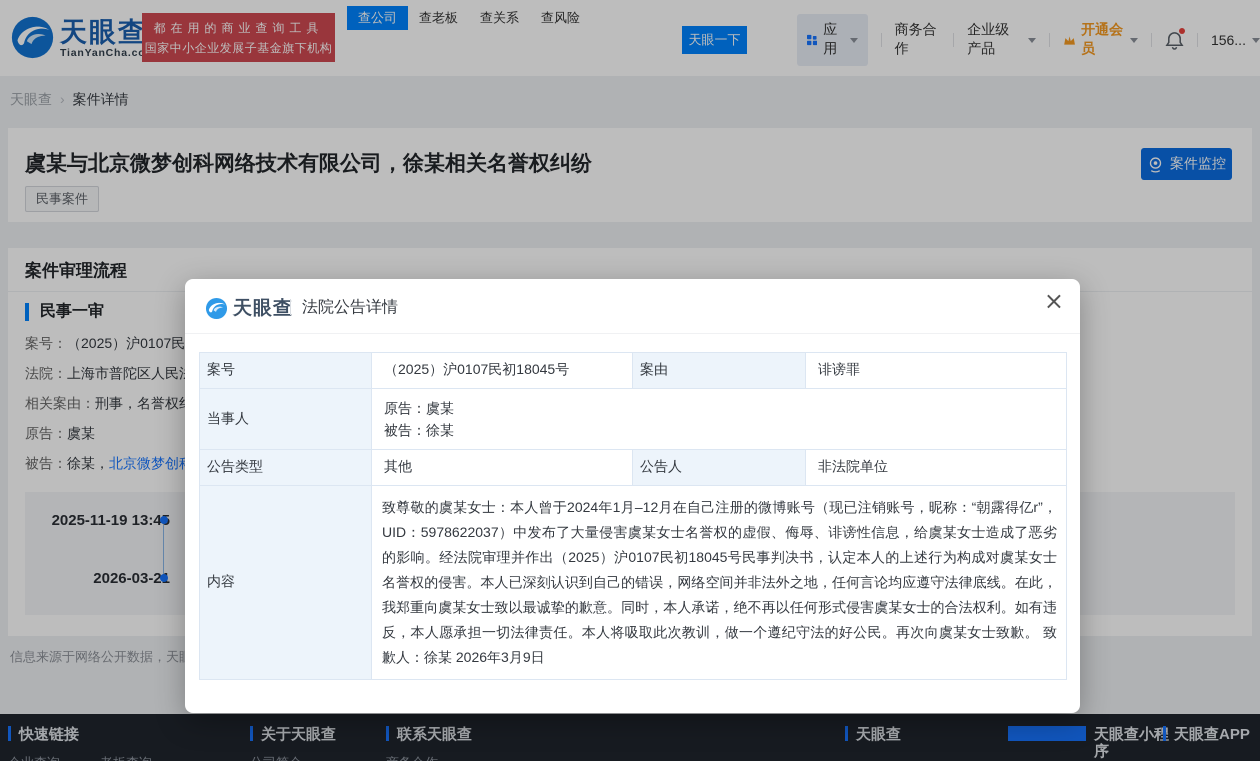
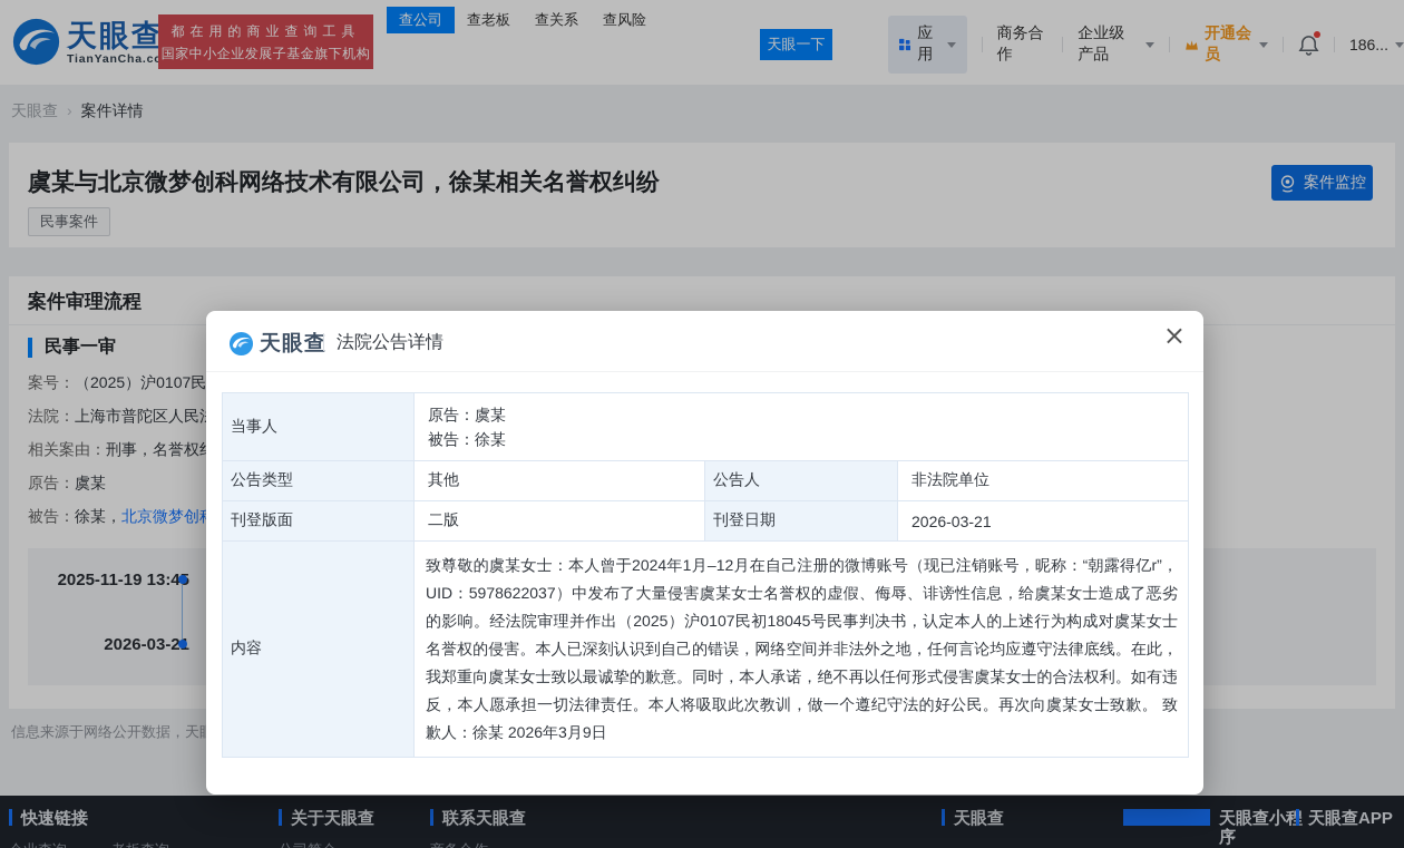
  天眼查
  TianYanCha.c
  都在用的商业查询工具
  国家中小企业发展子基金旗下机构
  查公司
  查老板
  查关系
  查风险
  天眼一下
  应用
  商务合作
  企业级产品
  开通会员
- 156...
+ 186...
  天眼查 › 案件详情
  虞某与北京微梦创科网络技术有限公司，徐某相关名誉权纠纷
  民事案件
  案件监控
  案件审理流程
  民事一审
  法院：上海市普陀区人民
  相关案由：刑事，名誉权
  原告：虞某
  2025-11-19 13:4
  2026-03-2
  信息来源于网络公开数据，天
  快速链接
  关于天眼查
  联系天眼查
  天眼查
  天眼查小程序
  天眼查APP
  天眼查
  法院公告详情
  ×
- 案号	（2025）沪0107民初18045号	案由	诽谤罪
  当事人	原告：虞某 被告：徐某
  公告类型	其他	公告人	非法院单位
+ 刊登版面	二版	刊登日期	2026-03-21
  内容	致尊敬的虞某女士：本人曾于2024年1月–12月在自己注册的微博账号（现已注销账号，昵称：“朝露得亿r”，UID：5978622037）中发布了大量侵害虞某女士名誉权的虚假、侮辱、诽谤性信息，给虞某女士造成了恶劣的影响。经法院审理并作出（2025）沪0107民初18045号民事判决书，认定本人的上述行为构成对虞某女士名誉权的侵害。本人已深刻认识到自己的错误，网络空间并非法外之地，任何言论均应遵守法律底线。在此，我郑重向虞某女士致以最诚挚的歉意。同时，本人承诺，绝不再以任何形式侵害虞某女士的合法权利。如有违反，本人愿承担一切法律责任。本人将吸取此次教训，做一个遵纪守法的好公民。再次向虞某女士致歉。 致歉人：徐某 2026年3月9日
